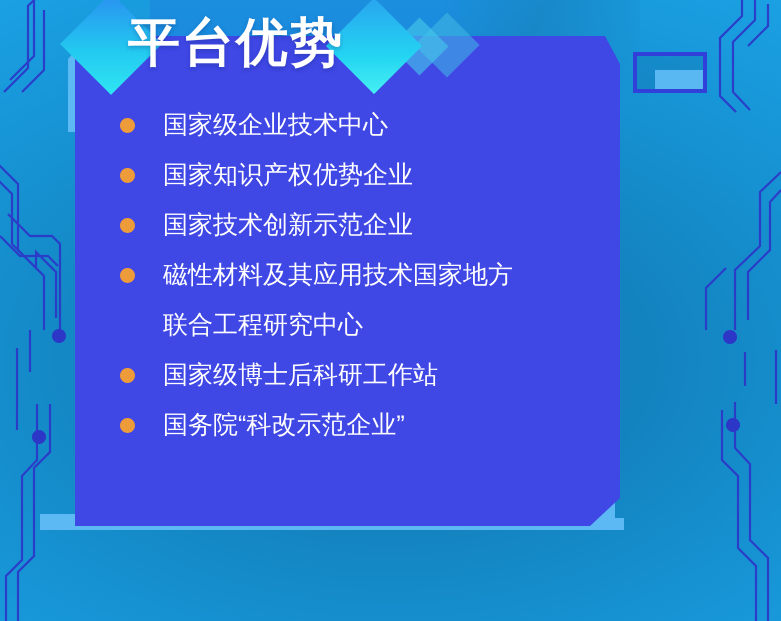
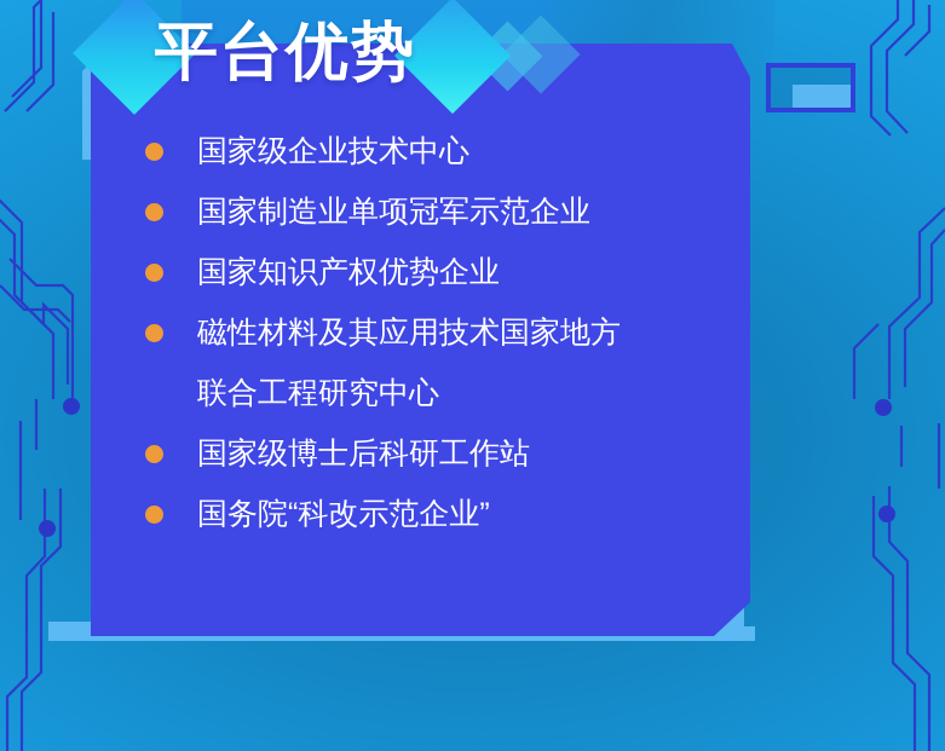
  平台优势
  国家级企业技术中心
+ 国家制造业单项冠军示范企业
  国家知识产权优势企业
- 国家技术创新示范企业
  磁性材料及其应用技术国家地方
  联合工程研究中心
  国家级博士后科研工作站
  国务院“科改示范企业”
